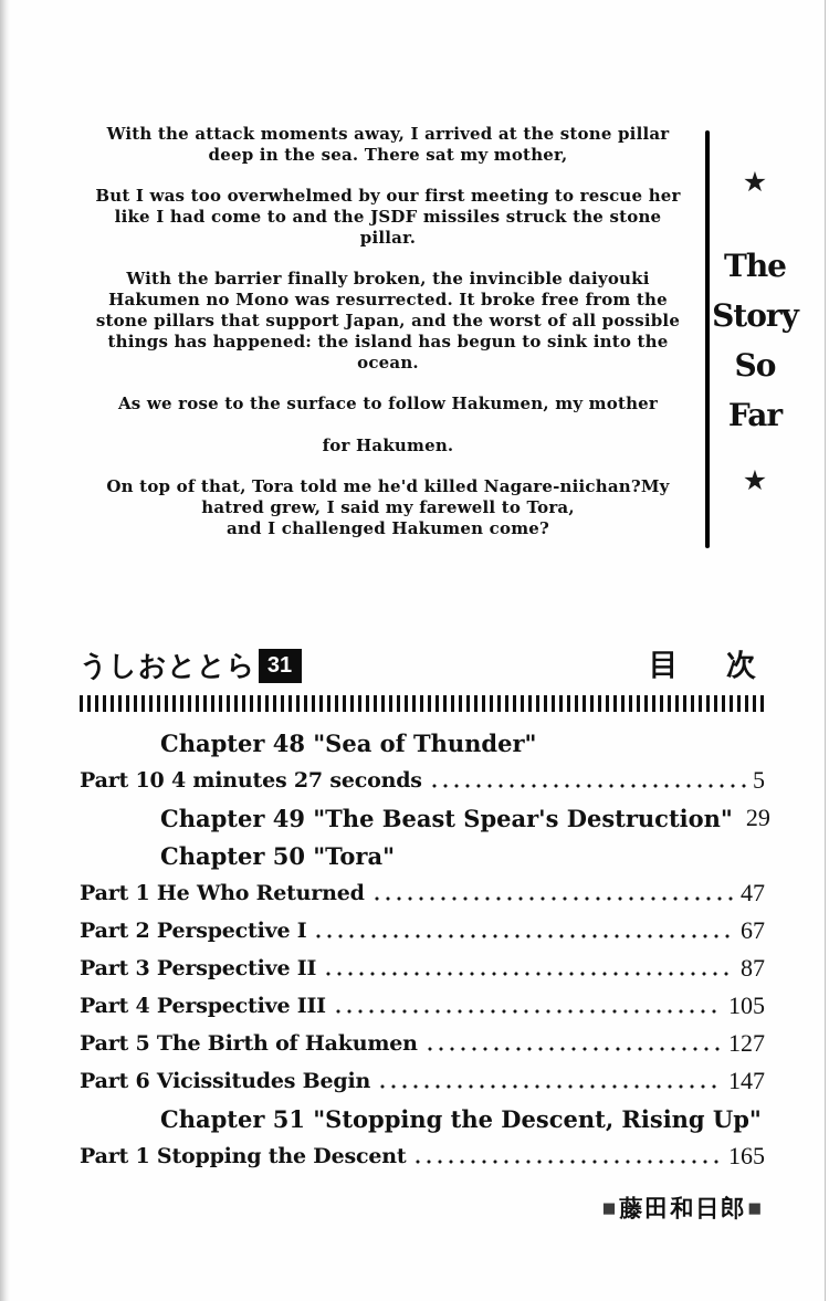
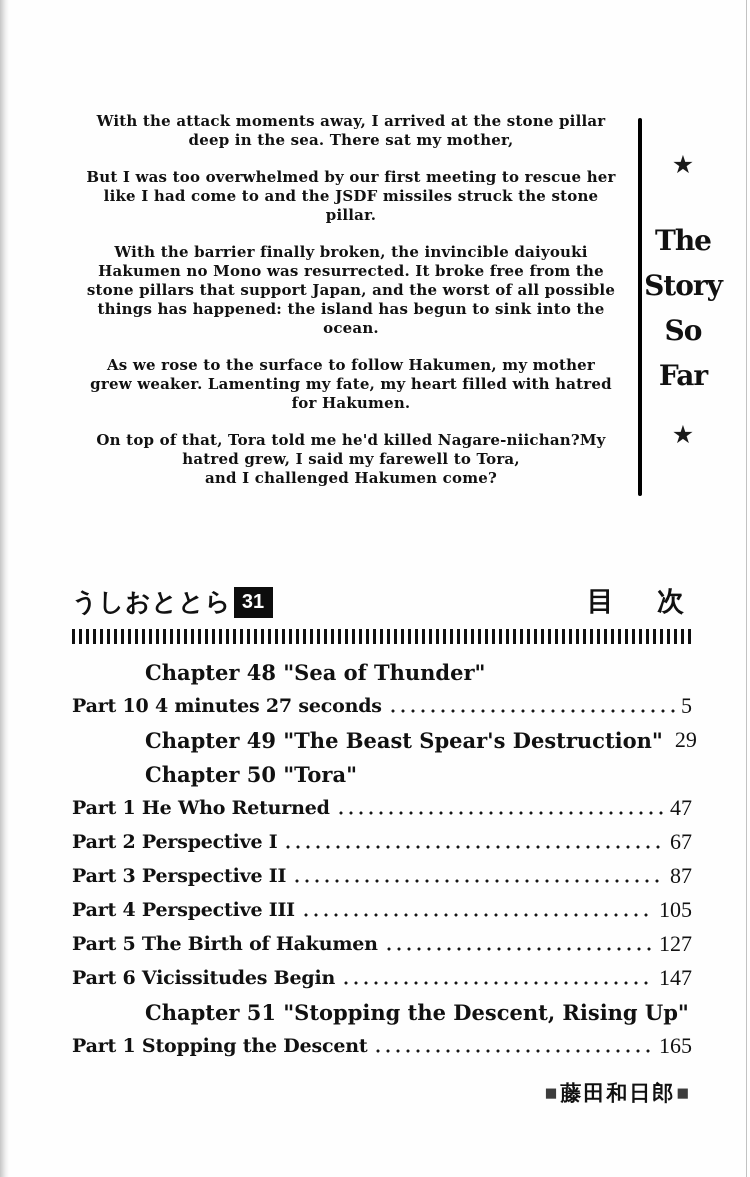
  With the attack moments away, I arrived at the stone pillar
  deep in the sea. There sat my mother,
  But I was too overwhelmed by our first meeting to rescue her
  like I had come to and the JSDF missiles struck the stone
  pillar.
  With the barrier finally broken, the invincible daiyouki
  Hakumen no Mono was resurrected. It broke free from the
  stone pillars that support Japan, and the worst of all possible
  things has happened: the island has begun to sink into the
  ocean.
  As we rose to the surface to follow Hakumen, my mother
+ grew weaker. Lamenting my fate, my heart filled with hatred
  for Hakumen.
  On top of that, Tora told me he'd killed Nagare-niichan?My
  hatred grew, I said my farewell to Tora,
  and I challenged Hakumen come?
  ★
  The
  Story
  So
  Far
  ★
  うしおととら
  31
  目 次
  Chapter 48 "Sea of Thunder"
  Part 10 4 minutes 27 seconds
  5
  Chapter 49 "The Beast Spear's Destruction"
  29
  Chapter 50 "Tora"
  Part 1 He Who Returned
  47
  Part 2 Perspective I
  67
  Part 3 Perspective II
  87
  Part 4 Perspective III
  105
  Part 5 The Birth of Hakumen
  127
  Part 6 Vicissitudes Begin
  147
  Chapter 51 "Stopping the Descent, Rising Up"
  Part 1 Stopping the Descent
  165
  ■
  藤田和日郎
  ■
